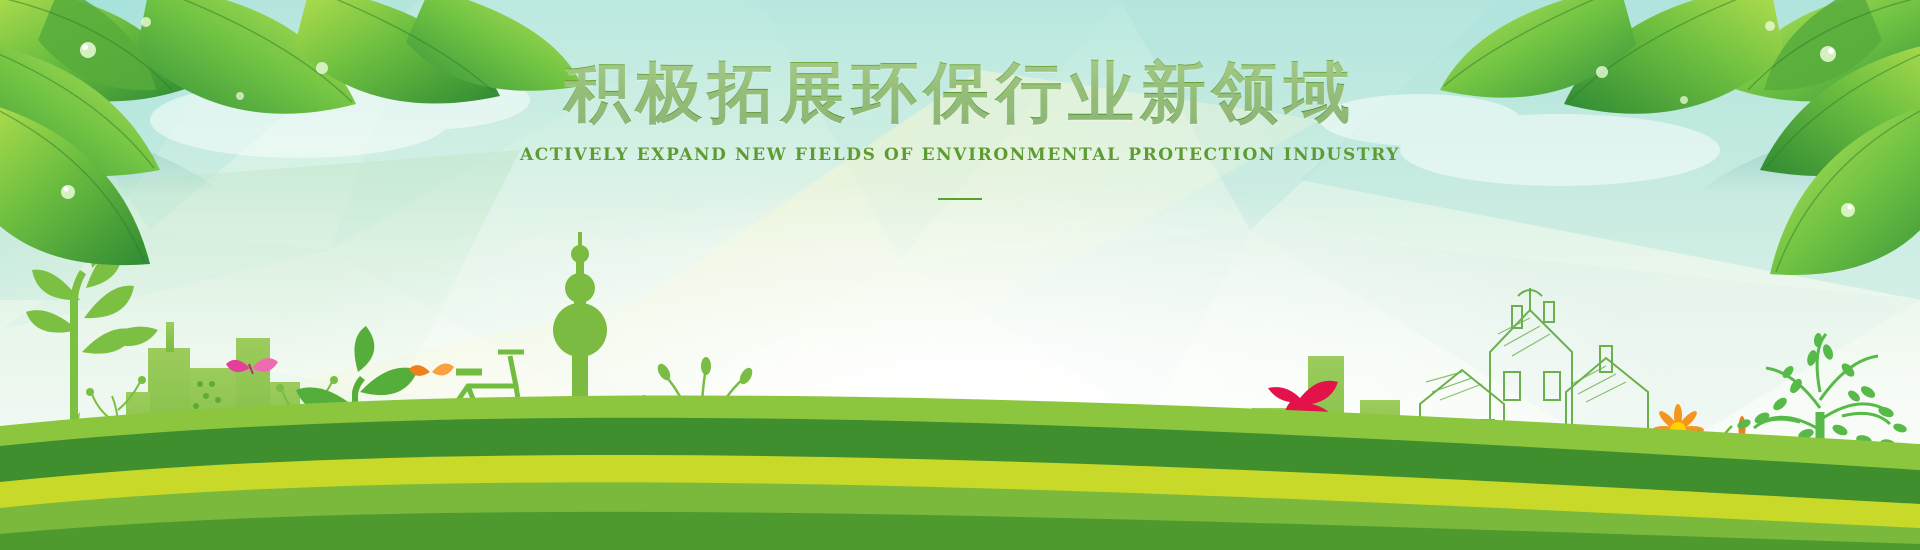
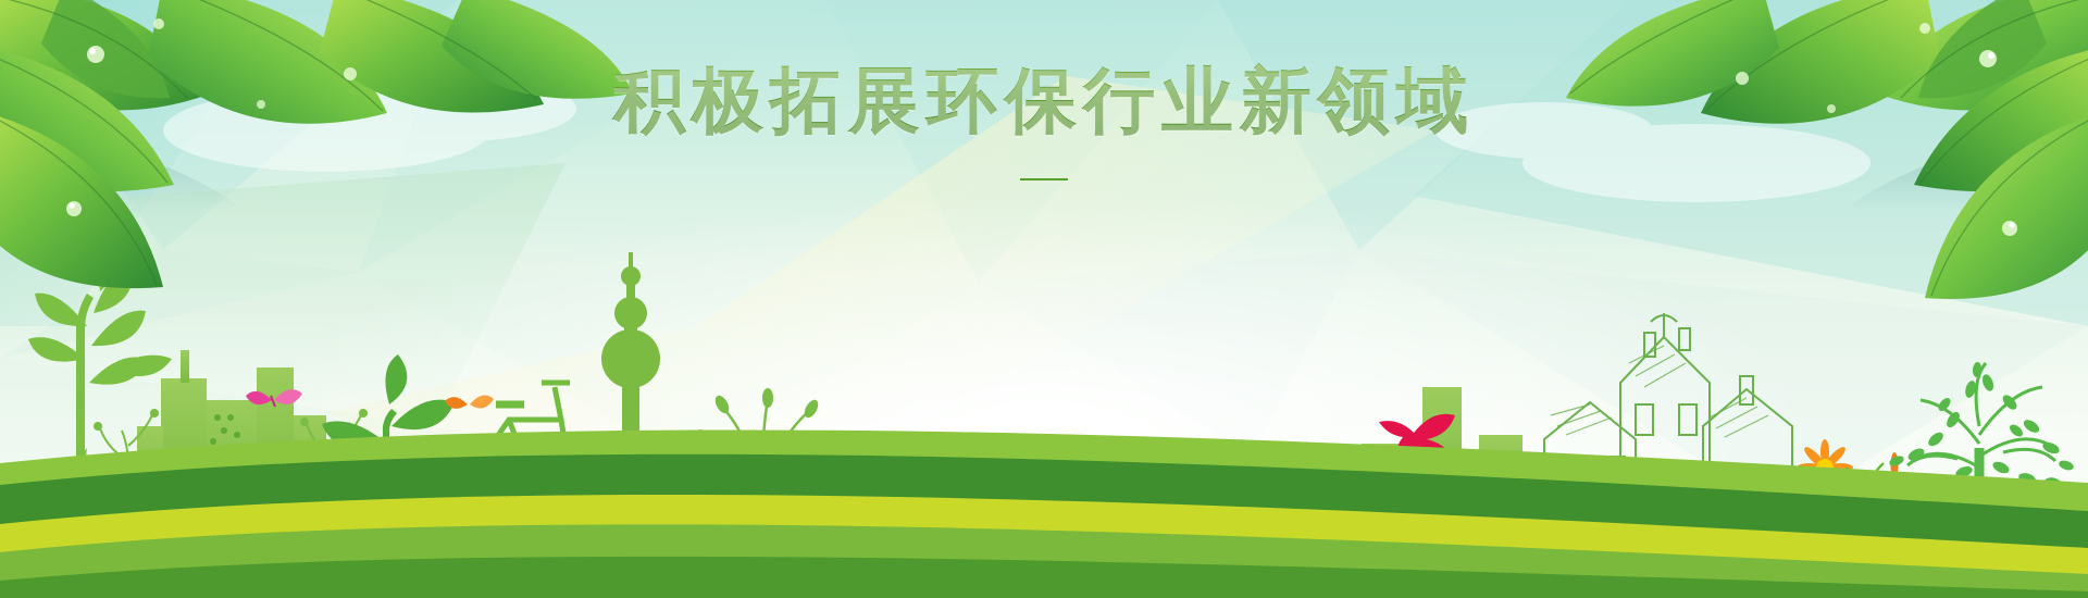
  积极拓展环保行业新领域
- ACTIVELY EXPAND NEW FIELDS OF ENVIRONMENTAL PROTECTION INDUSTRY
